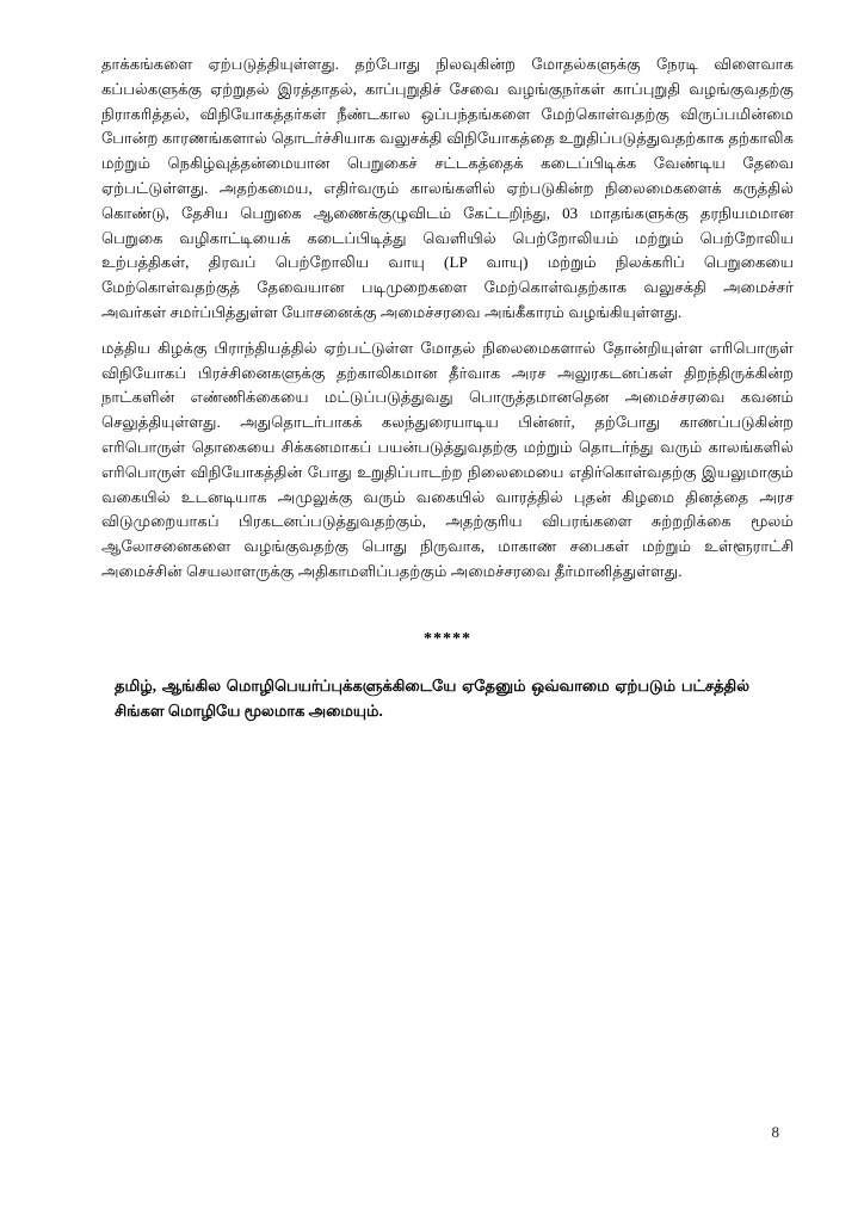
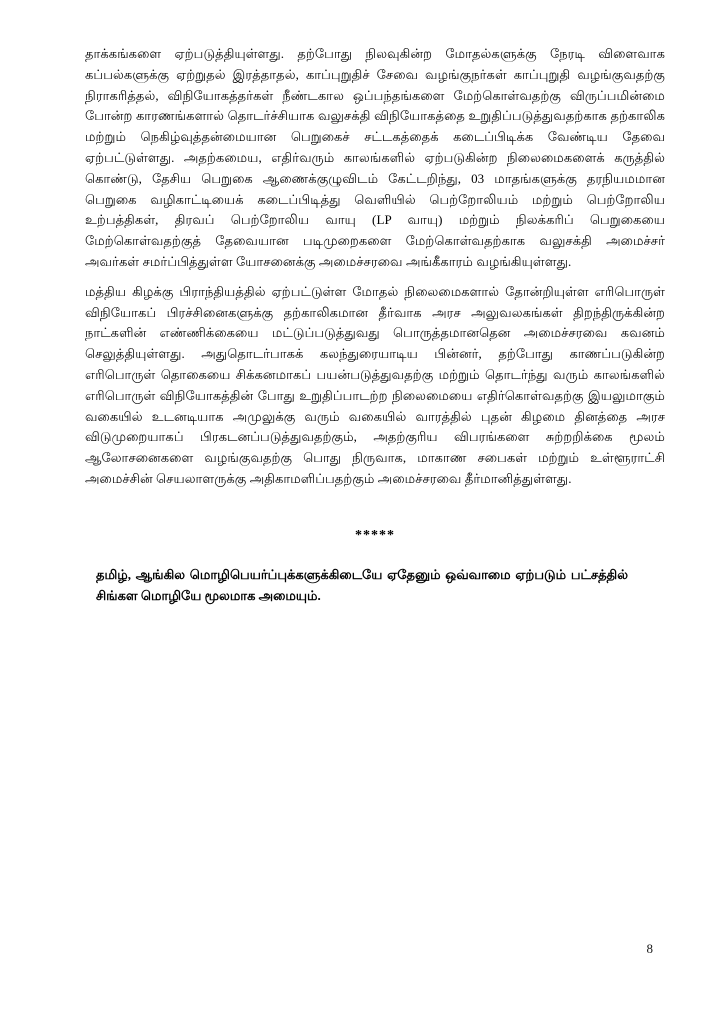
  தாக்கங்களை ஏற்படுத்தியுள்ளது. தற்போது நிலவுகின்ற மோதல்களுக்கு நேரடி விளைவாக கப்பல்களுக்கு ஏற்றுதல் இரத்தாதல், காப்புறுதிச் சேவை வழங்குநர்கள் காப்புறுதி வழங்குவதற்கு நிராகரித்தல், விநியோகத்தர்கள் நீண்டகால ஒப்பந்தங்களை மேற்கொள்வதற்கு விருப்பமின்மை போன்ற காரணங்களால் தொடர்ச்சியாக வலுசக்தி விநியோகத்தை உறுதிப்படுத்துவதற்காக தற்காலிக மற்றும் நெகிழ்வுத்தன்மையான பெறுகைச் சட்டகத்தைக் கடைப்பிடிக்க வேண்டிய தேவை ஏற்பட்டுள்ளது. அதற்கமைய, எதிர்வரும் காலங்களில் ஏற்படுகின்ற நிலைமைகளைக் கருத்தில் கொண்டு, தேசிய பெறுகை ஆணைக்குழுவிடம் கேட்டறிந்து, 03 மாதங்களுக்கு தரநியமமான பெறுகை வழிகாட்டியைக் கடைப்பிடித்து வெளியில் பெற்றோலியம் மற்றும் பெற்றோலிய உற்பத்திகள், திரவப் பெற்றோலிய வாயு (LP வாயு) மற்றும் நிலக்கரிப் பெறுகையை மேற்கொள்வதற்குத் தேவையான படிமுறைகளை மேற்கொள்வதற்காக வலுசக்தி அமைச்சர் அவர்கள் சமர்ப்பித்துள்ள யோசனைக்கு அமைச்சரவை அங்கீகாரம் வழங்கியுள்ளது.
- மத்திய கிழக்கு பிராந்தியத்தில் ஏற்பட்டுள்ள மோதல் நிலைமைகளால் தோன்றியுள்ள எரிபொருள் விநியோகப் பிரச்சினைகளுக்கு தற்காலிகமான தீர்வாக அரச அலுரகடனப்கள் திறந்திருக்கின்ற நாட்களின் எண்ணிக்கையை மட்டுப்படுத்துவது பொருத்தமானதென அமைச்சரவை கவனம் செலுத்தியுள்ளது. அதுதொடர்பாகக் கலந்துரையாடிய பின்னர், தற்போது காணப்படுகின்ற எரிபொருள் தொகையை சிக்கனமாகப் பயன்படுத்துவதற்கு மற்றும் தொடர்ந்து வரும் காலங்களில் எரிபொருள் விநியோகத்தின் போது உறுதிப்பாடற்ற நிலைமையை எதிர்கொள்வதற்கு இயலுமாகும் வகையில் உடனடியாக அமுலுக்கு வரும் வகையில் வாரத்தில் புதன் கிழமை தினத்தை அரச விடுமுறையாகப் பிரகடனப்படுத்துவதற்கும், அதற்குரிய விபரங்களை சுற்றறிக்கை மூலம் ஆலோசனைகளை வழங்குவதற்கு பொது நிருவாக, மாகாண சபைகள் மற்றும் உள்ளூராட்சி அமைச்சின் செயலாளருக்கு அதிகாமளிப்பதற்கும் அமைச்சரவை தீர்மானித்துள்ளது.
+ மத்திய கிழக்கு பிராந்தியத்தில் ஏற்பட்டுள்ள மோதல் நிலைமைகளால் தோன்றியுள்ள எரிபொருள் விநியோகப் பிரச்சினைகளுக்கு தற்காலிகமான தீர்வாக அரச அலுவலகங்கள் திறந்திருக்கின்ற நாட்களின் எண்ணிக்கையை மட்டுப்படுத்துவது பொருத்தமானதென அமைச்சரவை கவனம் செலுத்தியுள்ளது. அதுதொடர்பாகக் கலந்துரையாடிய பின்னர், தற்போது காணப்படுகின்ற எரிபொருள் தொகையை சிக்கனமாகப் பயன்படுத்துவதற்கு மற்றும் தொடர்ந்து வரும் காலங்களில் எரிபொருள் விநியோகத்தின் போது உறுதிப்பாடற்ற நிலைமையை எதிர்கொள்வதற்கு இயலுமாகும் வகையில் உடனடியாக அமுலுக்கு வரும் வகையில் வாரத்தில் புதன் கிழமை தினத்தை அரச விடுமுறையாகப் பிரகடனப்படுத்துவதற்கும், அதற்குரிய விபரங்களை சுற்றறிக்கை மூலம் ஆலோசனைகளை வழங்குவதற்கு பொது நிருவாக, மாகாண சபைகள் மற்றும் உள்ளூராட்சி அமைச்சின் செயலாளருக்கு அதிகாமளிப்பதற்கும் அமைச்சரவை தீர்மானித்துள்ளது.
  *****
  தமிழ், ஆங்கில மொழிபெயர்ப்புக்களுக்கிடையே ஏதேனும் ஒவ்வாமை ஏற்படும் பட்சத்தில் சிங்கள மொழியே மூலமாக அமையும்.
  8
